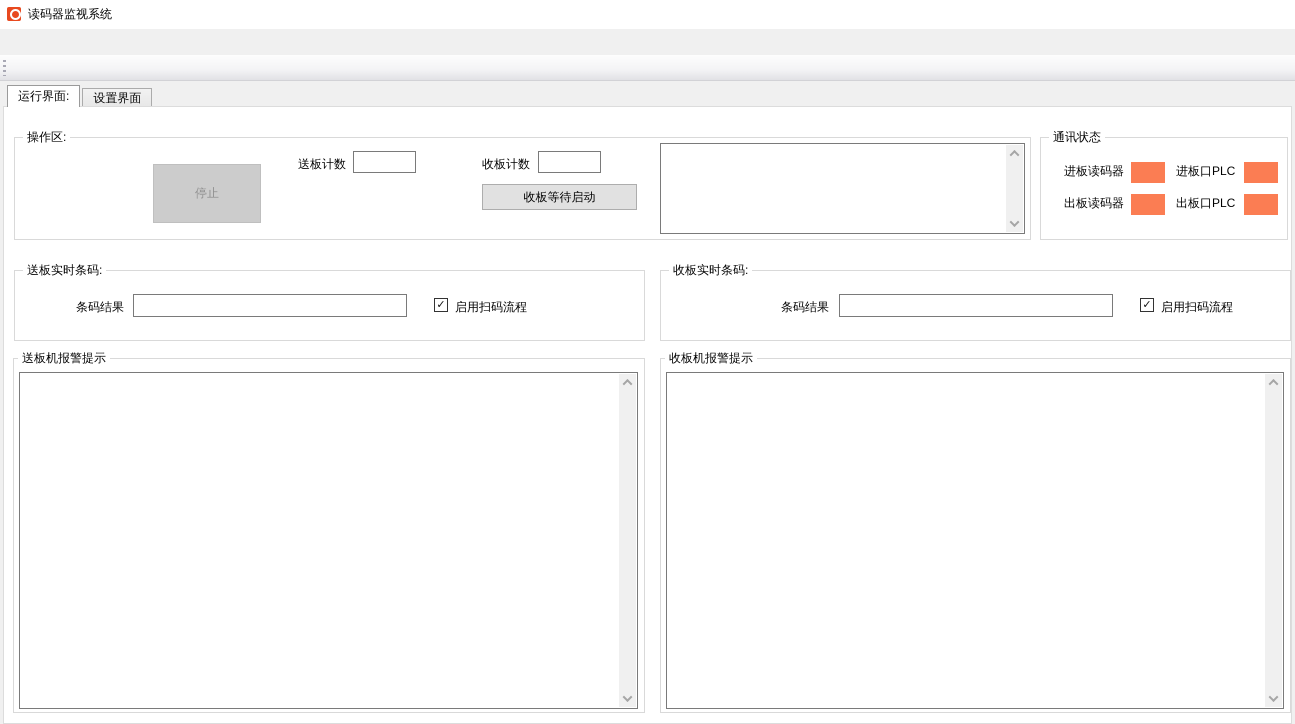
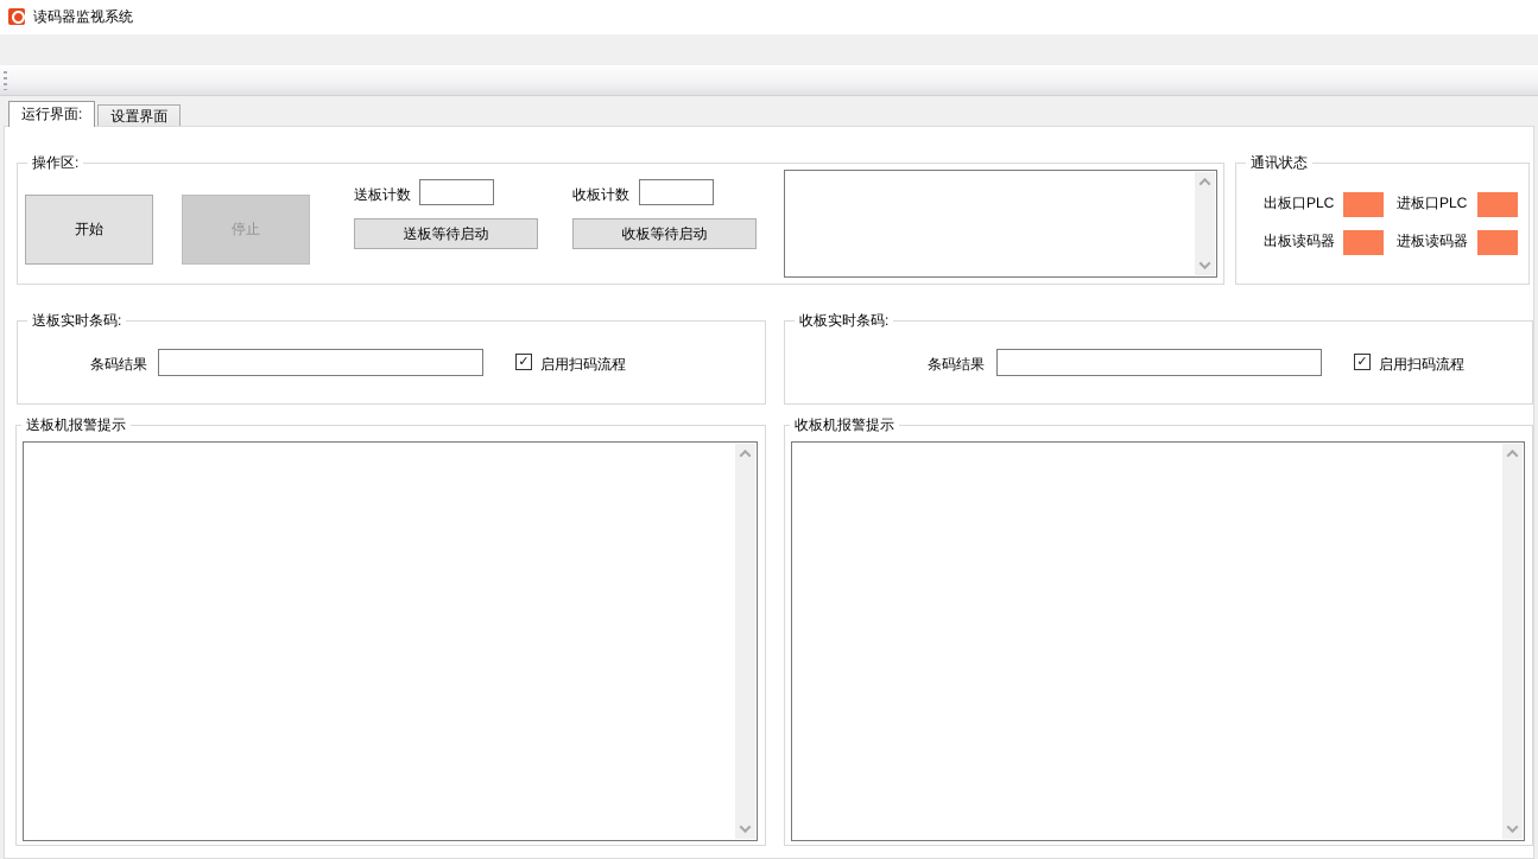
  读码器监视系统
  运行界面:
  设置界面
  操作区:
+ 开始
  停止
  送板计数
+ 送板等待启动
  收板计数
  收板等待启动
  通讯状态
- 进板读码器
+ 出板口PLC
  进板口PLC
  出板读码器
- 出板口PLC
+ 进板读码器
  送板实时条码:
  条码结果
  ✓
  启用扫码流程
  收板实时条码:
  条码结果
  ✓
  启用扫码流程
  送板机报警提示
  收板机报警提示
